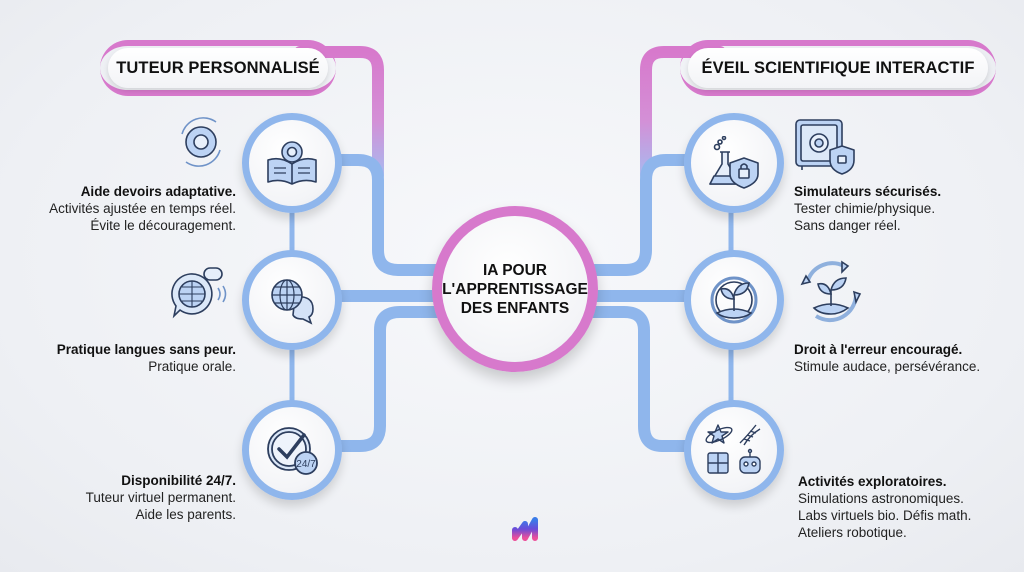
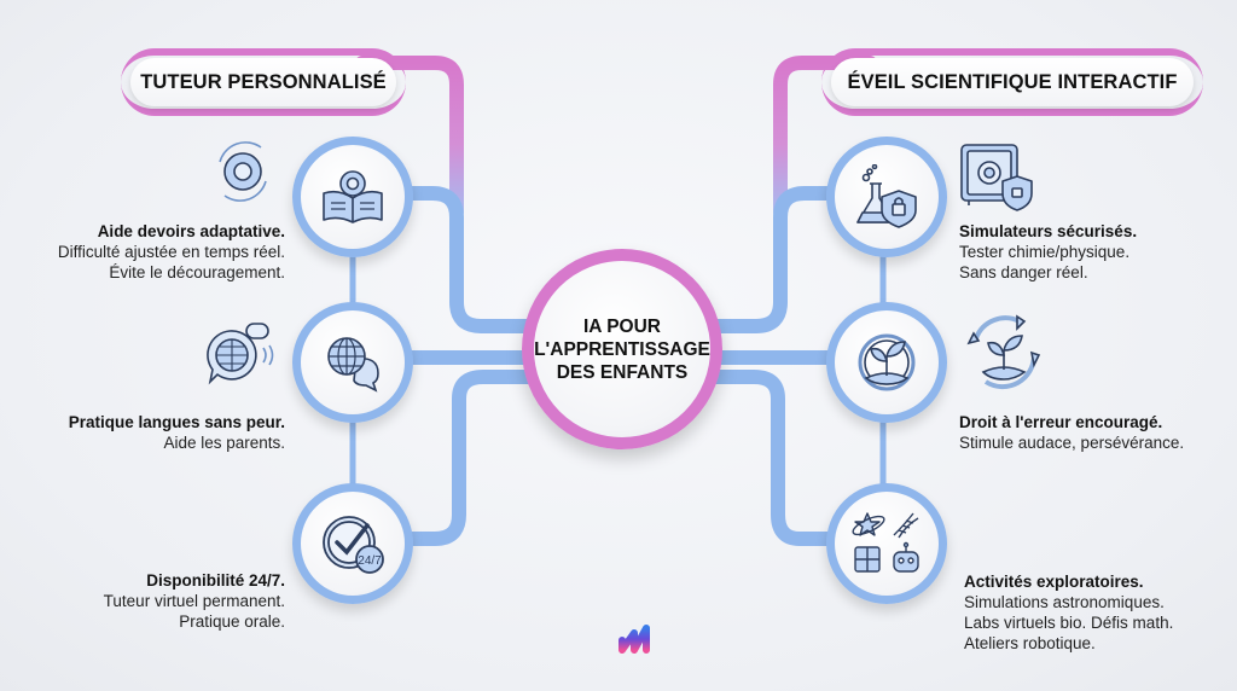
  TUTEUR PERSONNALISÉ
  ÉVEIL SCIENTIFIQUE INTERACTIF
  IA POUR
  L'APPRENTISSAGE
  DES ENFANTS
  24/7
  Aide devoirs adaptative.
- Activités ajustée en temps réel.
+ Difficulté ajustée en temps réel.
  Évite le découragement.
  Pratique langues sans peur.
- Pratique orale.
+ Aide les parents.
  Disponibilité 24/7.
  Tuteur virtuel permanent.
- Aide les parents.
+ Pratique orale.
  Simulateurs sécurisés.
  Tester chimie/physique.
  Sans danger réel.
  Droit à l'erreur encouragé.
  Stimule audace, persévérance.
  Activités exploratoires.
  Simulations astronomiques.
  Labs virtuels bio. Défis math.
  Ateliers robotique.
